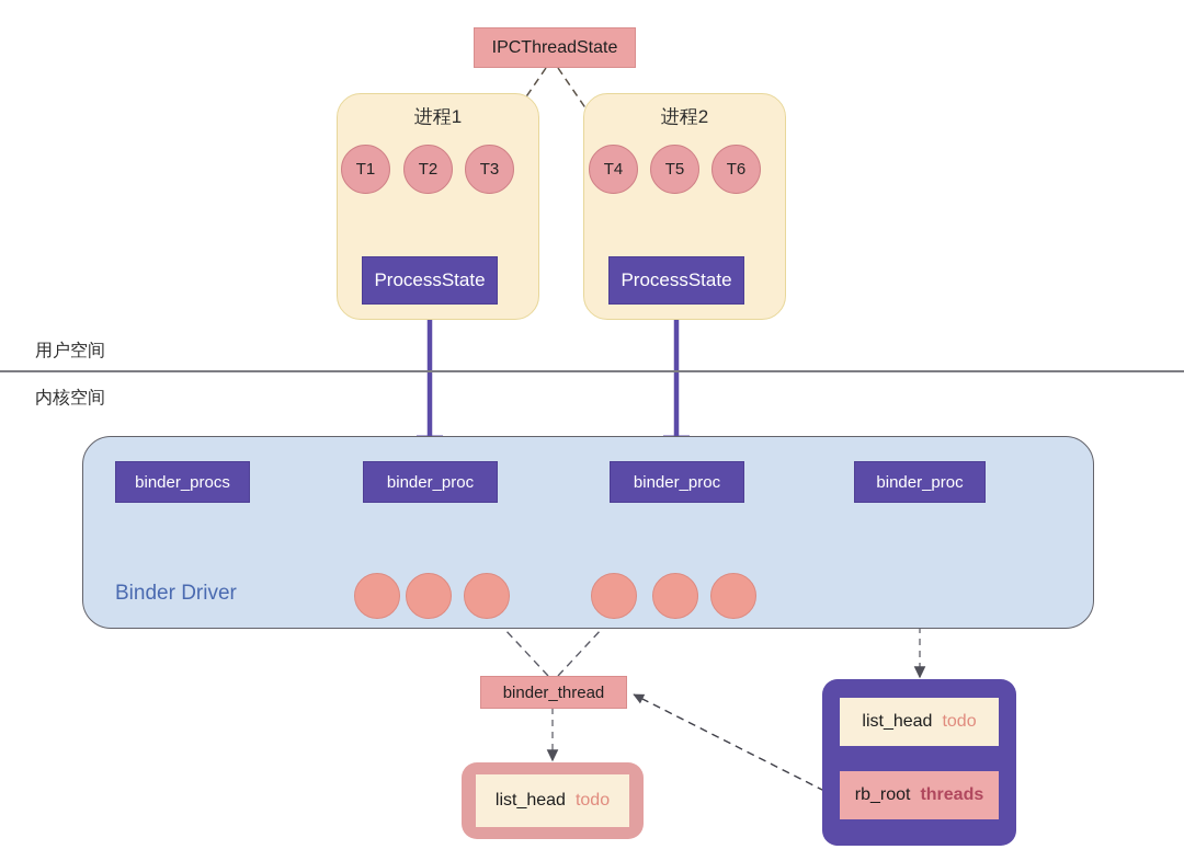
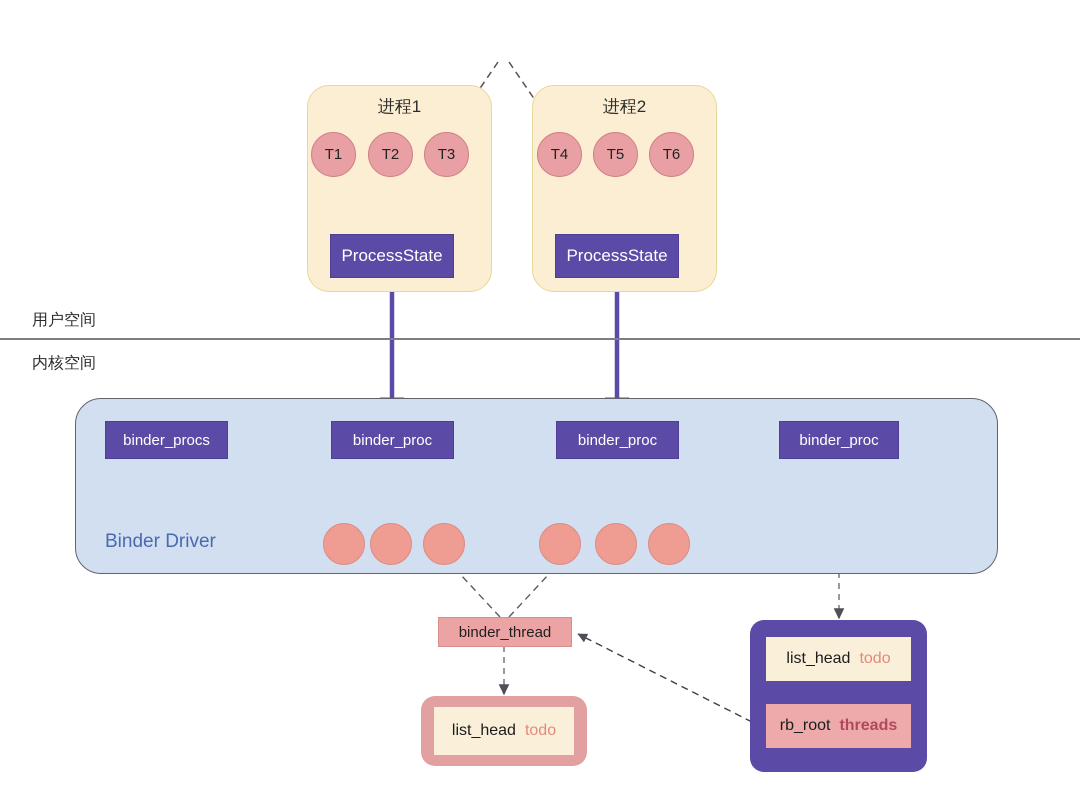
- IPCThreadState
  进程1
  T1
  T2
  T3
  ProcessState
  进程2
  T4
  T5
  T6
  ProcessState
  用户空间
  内核空间
  Binder Driver
  binder_procs
  binder_proc
  binder_proc
  binder_proc
  binder_thread
  list_head
  todo
  list_head
  todo
  rb_root
  threads
